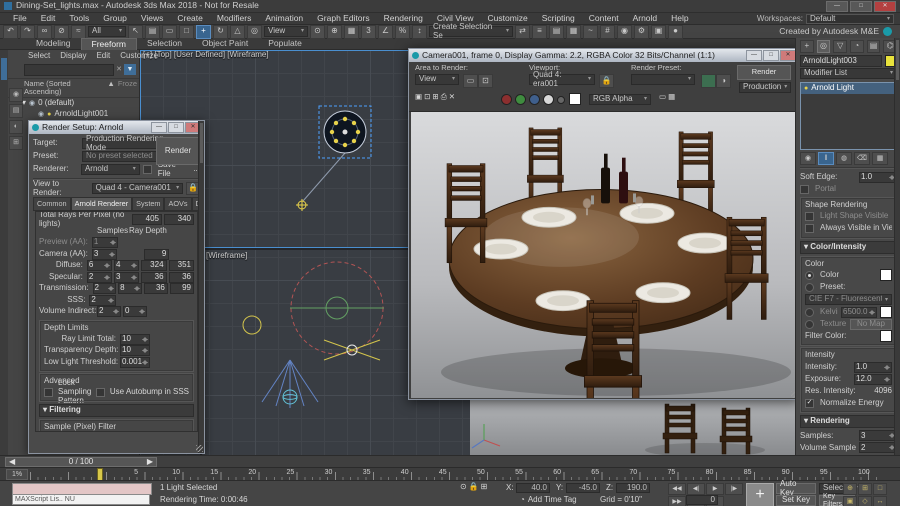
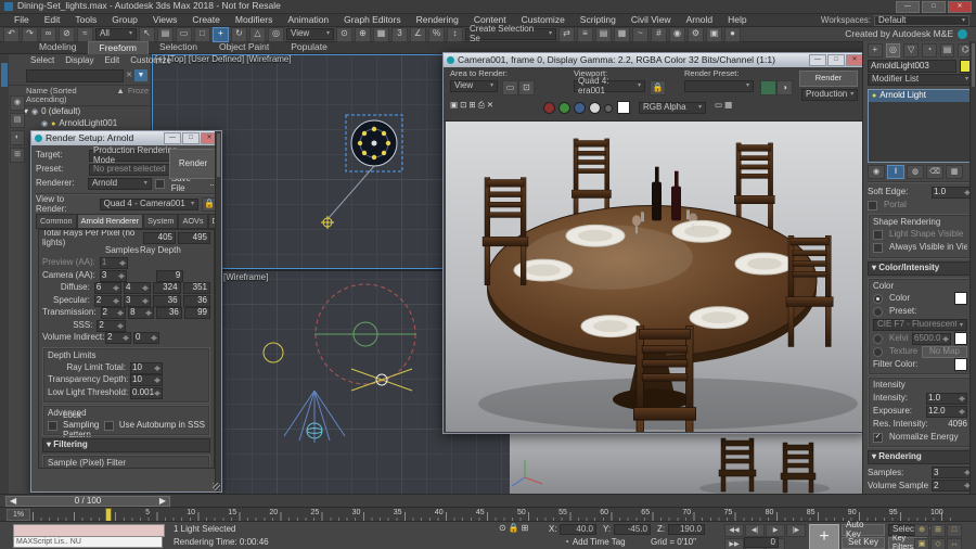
  Dining-Set_lights.max - Autodesk 3ds Max 2018 - Not for Resale
  File
  Edit
  Tools
  Group
  Views
  Create
  Modifiers
  Animation
  Graph Editors
  Rendering
- Civil View
+ Content
  Customize
  Scripting
- Content
+ Civil View
  Arnold
  Help
  Workspaces:
  Default
  ↶
  ↷
  ∞
  ⊘
  ≈
  All
  ↖
  ▤
  ▭
  □
  +
  ↻
  △
  ◎
  View
  ⊙
  ⊕
  ▦
  3
  ∠
  %
  ↕
  Create Selection Se
  ⇄
  ≡
  ▤
  ▦
  ~
  #
  ◉
  ⚙
  ▣
  ●
  Created by Autodesk M&E
  Modeling
  Freeform
  Selection
  Object Paint
  Populate
  [+] [Top] [User Defined] [Wireframe]
  [Wireframe]
  Select
  Display
  Edit
  Customize
  Name (Sorted Ascending)
  ▲
  Froze
  ▾
  0 (default)
  ArnoldLight001
  Render Setup: Arnold
  Render
  Target:
  Production Renderi Mode
  Preset:
  No preset selected
  Renderer:
  Arnold
  View to Render:
  Quad 4 - Camera001
  🔒
  Common
  Arnold Renderer
  System
  AOVs
  Total Rays Per Pixel (no lights)
  405
- 340
+ 495
  Samples
  Ray Depth
  Preview (AA):
  1
  Camera (AA):
  3
  9
  Diffuse:
  6
  4
  324
  351
  Specular:
  2
  3
  36
  36
  Transmission:
  2
  8
  36
  99
  SSS:
  2
  Volume Indirect:
  2
  0
  Depth Limits
  Ray Limit Total:
  10
  Transparency Depth:
  10
  Low Light Threshold:
  0.001
  Advanced
  Lock Sampling Pattern
  Use Autobump in SSS
  ▾ Filtering
  Sample (Pixel) Filter
  Camera001, frame 0, Display Gamma: 2.2, RGBA Color 32 Bits/Channel (1:1)
  Area to Render:
  View
  ▭
  ⊡
  Viewport:
  Quad 4: era001
  🔒
  Render Preset:
  ◑
  Render
  Production
  ▣
  ⊡
  ⊞
  ⎙
  ✕
  RGB Alpha
  ▭
  ▦
  +
  ◎
  ▽
  ◔
  ▤
  ⌬
  ArnoldLight003
  Modifier List
  Arnold Light
  Soft Edge:
  1.0
  Portal
  Shape Rendering
  Light Shape Visible
  Always Visible in Vie
  ▾ Color/Intensity
  Color
  Color
  Preset:
  CIE F7 - Fluorescent
  Kelvi
  6500.0
  Texture
  No Map
  Filter Color:
  Intensity
  Intensity:
  1.0
  Exposure:
  12.0
  Res. Intensity:
  4096
  Normalize Energy
  ▾ Rendering
  Samples:
  3
  Volume Sample
  2
  ◀
  0 / 100
  ▶
  1 Light Selected
  Rendering Time: 0:00:46
  ⊙
  🔒
  ⊞
  X:
  40.0
  Y:
  -45.0
  Z:
  190.0
  ◔
  Add Time Tag
  Grid = 0'10"
  0
  +
  Auto Key
  Set Key
